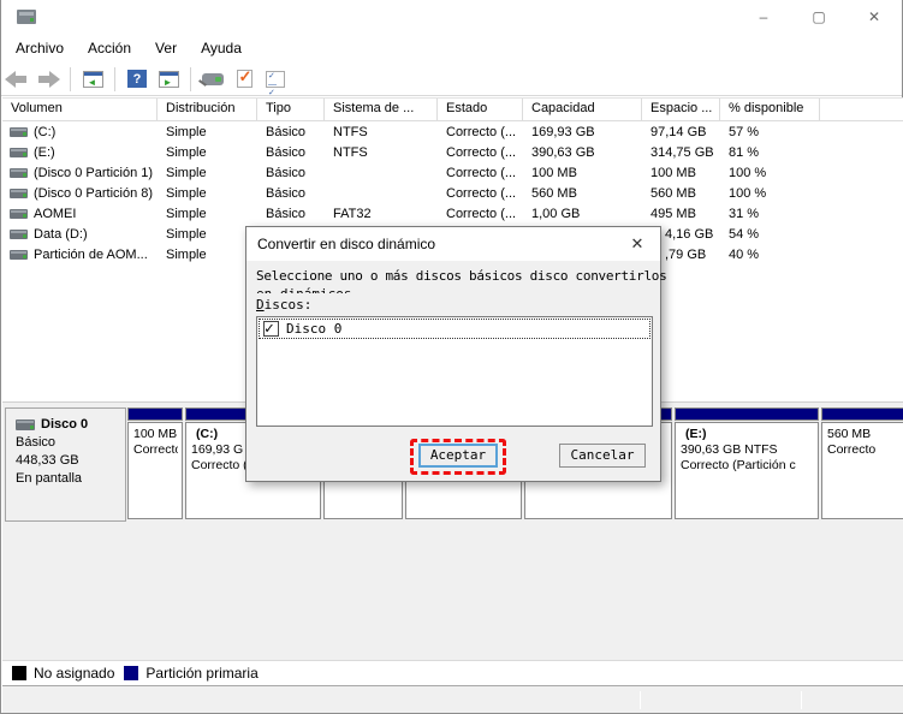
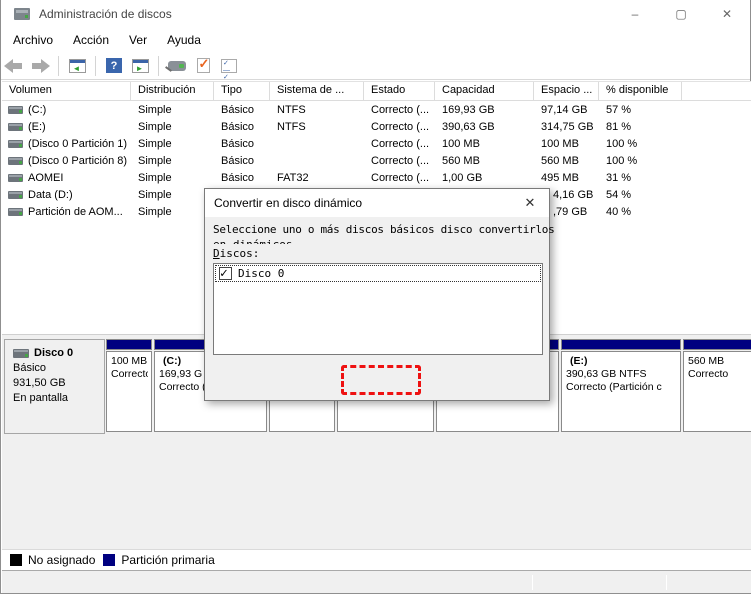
+ Administración de discos
  –
  ▢
  ✕
  Archivo
  Acción
  Ver
  Ayuda
  ◄
  ?
  ►
  Volumen
  Distribución
  Tipo
  Sistema de ...
  Estado
  Capacidad
  Espacio ...
  % disponible
  (C:)
  Simple
  Básico
  NTFS
  Correcto (...
  169,93 GB
  97,14 GB
  57 %
  (E:)
  Simple
  Básico
  NTFS
  Correcto (...
  390,63 GB
  314,75 GB
  81 %
  (Disco 0 Partición 1)
  Simple
  Básico
  Correcto (...
  100 MB
  100 MB
  100 %
  (Disco 0 Partición 8)
  Simple
  Básico
  Correcto (...
  560 MB
  560 MB
  100 %
  AOMEI
  Simple
  Básico
  FAT32
  Correcto (...
  1,00 GB
  495 MB
  31 %
  Data (D:)
  Simple
  4,16 GB
  54 %
  Partición de AOM...
  Simple
  ,79 GB
  40 %
  Disco 0
  Básico
- 448,33 GB
+ 931,50 GB
  En pantalla
  100 MB
  Correct
  (C:)
  169,93 G
  (E:)
  390,63 GB NTFS
  Correcto (Partición c
  560 MB
  Correcto
  No asignado
  Partición primaria
  Convertir en disco dinámico
  ✕
  Seleccione uno o más discos básicos disco convertirlos
  Discos:
  Disco 0
- Aceptar
- Cancelar
